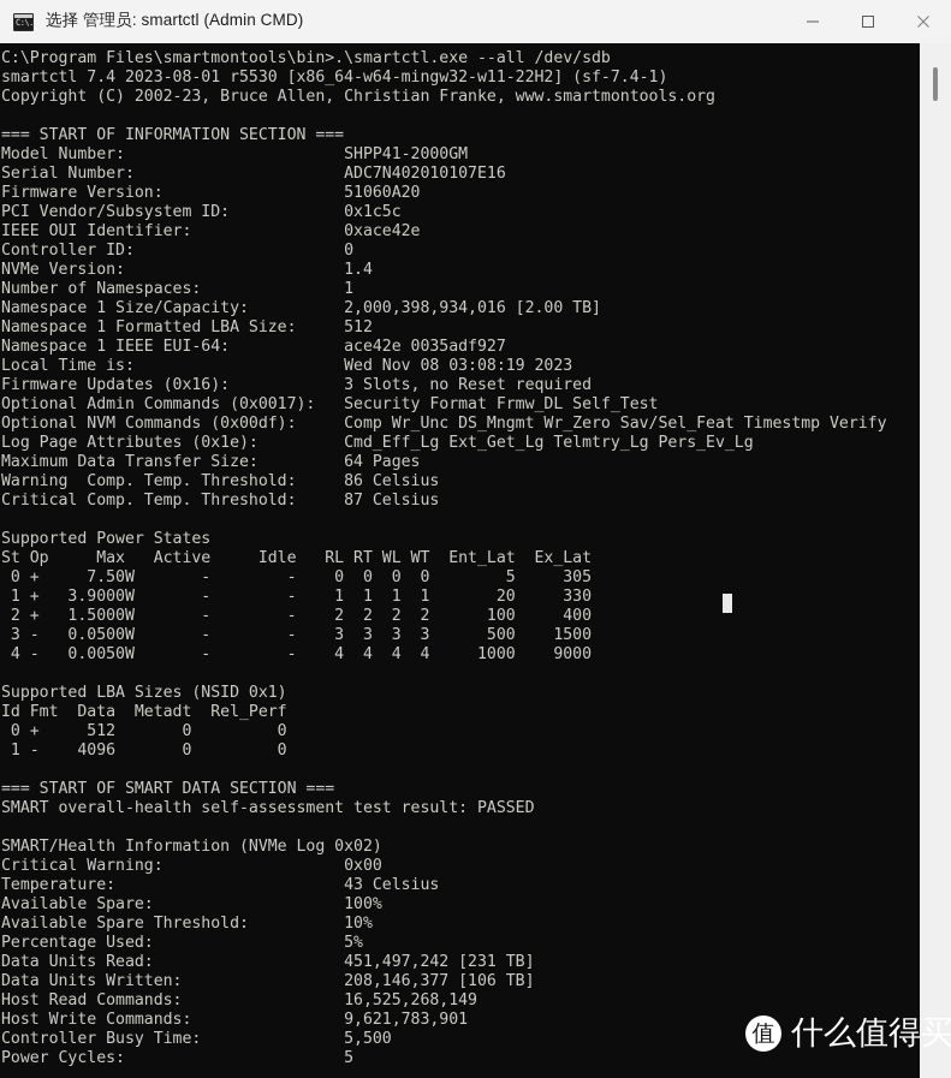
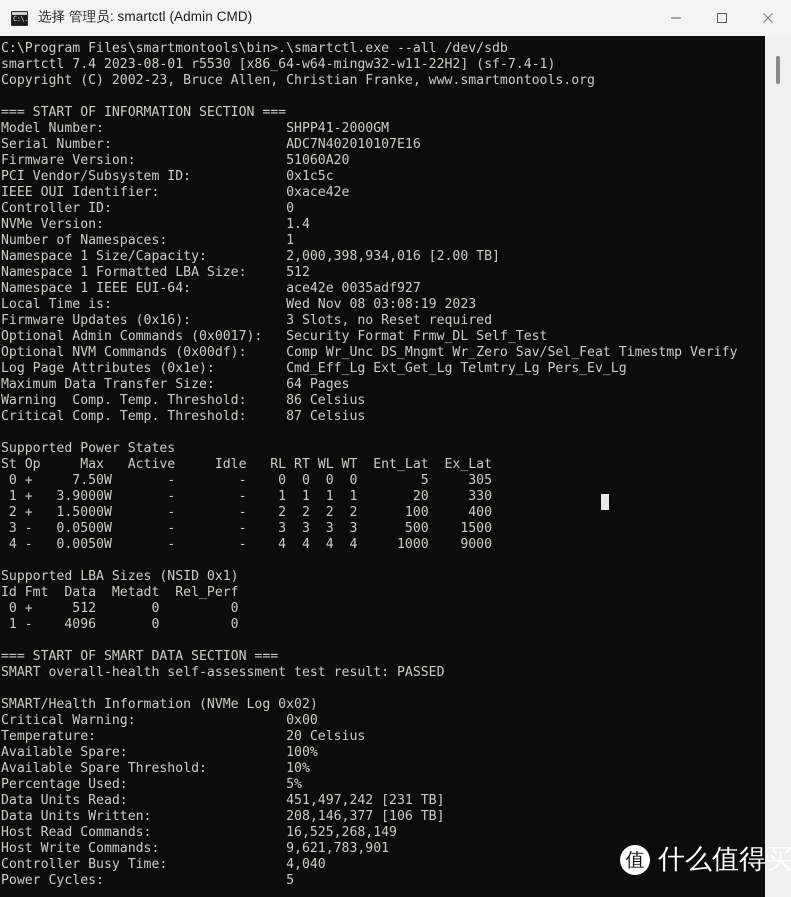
  C:\.
  选择 管理员: smartctl (Admin CMD)
  C:\Program Files\smartmontools\bin>.\smartctl.exe --all /dev/sdb
  smartctl 7.4 2023-08-01 r5530 [x86_64-w64-mingw32-w11-22H2] (sf-7.4-1)
  Copyright (C) 2002-23, Bruce Allen, Christian Franke, www.smartmontools.org
  === START OF INFORMATION SECTION ===
  Model Number: SHPP41-2000GM
  Serial Number: ADC7N402010107E16
  Firmware Version: 51060A20
  PCI Vendor/Subsystem ID: 0x1c5c
  IEEE OUI Identifier: 0xace42e
  Controller ID: 0
  NVMe Version: 1.4
  Number of Namespaces: 1
  Namespace 1 Size/Capacity: 2,000,398,934,016 [2.00 TB]
  Namespace 1 Formatted LBA Size: 512
  Namespace 1 IEEE EUI-64: ace42e 0035adf927
  Local Time is: Wed Nov 08 03:08:19 2023
  Firmware Updates (0x16): 3 Slots, no Reset required
  Optional Admin Commands (0x0017): Security Format Frmw_DL Self_Test
  Optional NVM Commands (0x00df): Comp Wr_Unc DS_Mngmt Wr_Zero Sav/Sel_Feat Timestmp Verify
  Log Page Attributes (0x1e): Cmd_Eff_Lg Ext_Get_Lg Telmtry_Lg Pers_Ev_Lg
  Maximum Data Transfer Size: 64 Pages
  Warning Comp. Temp. Threshold: 86 Celsius
  Critical Comp. Temp. Threshold: 87 Celsius
  Supported Power States
  St Op Max Active Idle RL RT WL WT Ent_Lat Ex_Lat
  0 + 7.50W - - 0 0 0 0 5 305
  1 + 3.9000W - - 1 1 1 1 20 330
  2 + 1.5000W - - 2 2 2 2 100 400
  3 - 0.0500W - - 3 3 3 3 500 1500
  4 - 0.0050W - - 4 4 4 4 1000 9000
  Supported LBA Sizes (NSID 0x1)
  Id Fmt Data Metadt Rel_Perf
  0 + 512 0 0
  1 - 4096 0 0
  === START OF SMART DATA SECTION ===
  SMART overall-health self-assessment test result: PASSED
  SMART/Health Information (NVMe Log 0x02)
  Critical Warning: 0x00
- Temperature: 43 Celsius
+ Temperature: 20 Celsius
  Available Spare: 100%
  Available Spare Threshold: 10%
  Percentage Used: 5%
  Data Units Read: 451,497,242 [231 TB]
  Data Units Written: 208,146,377 [106 TB]
  Host Read Commands: 16,525,268,149
  Host Write Commands: 9,621,783,901
- Controller Busy Time: 5,500
+ Controller Busy Time: 4,040
  Power Cycles: 5
  值
  什么值得买
